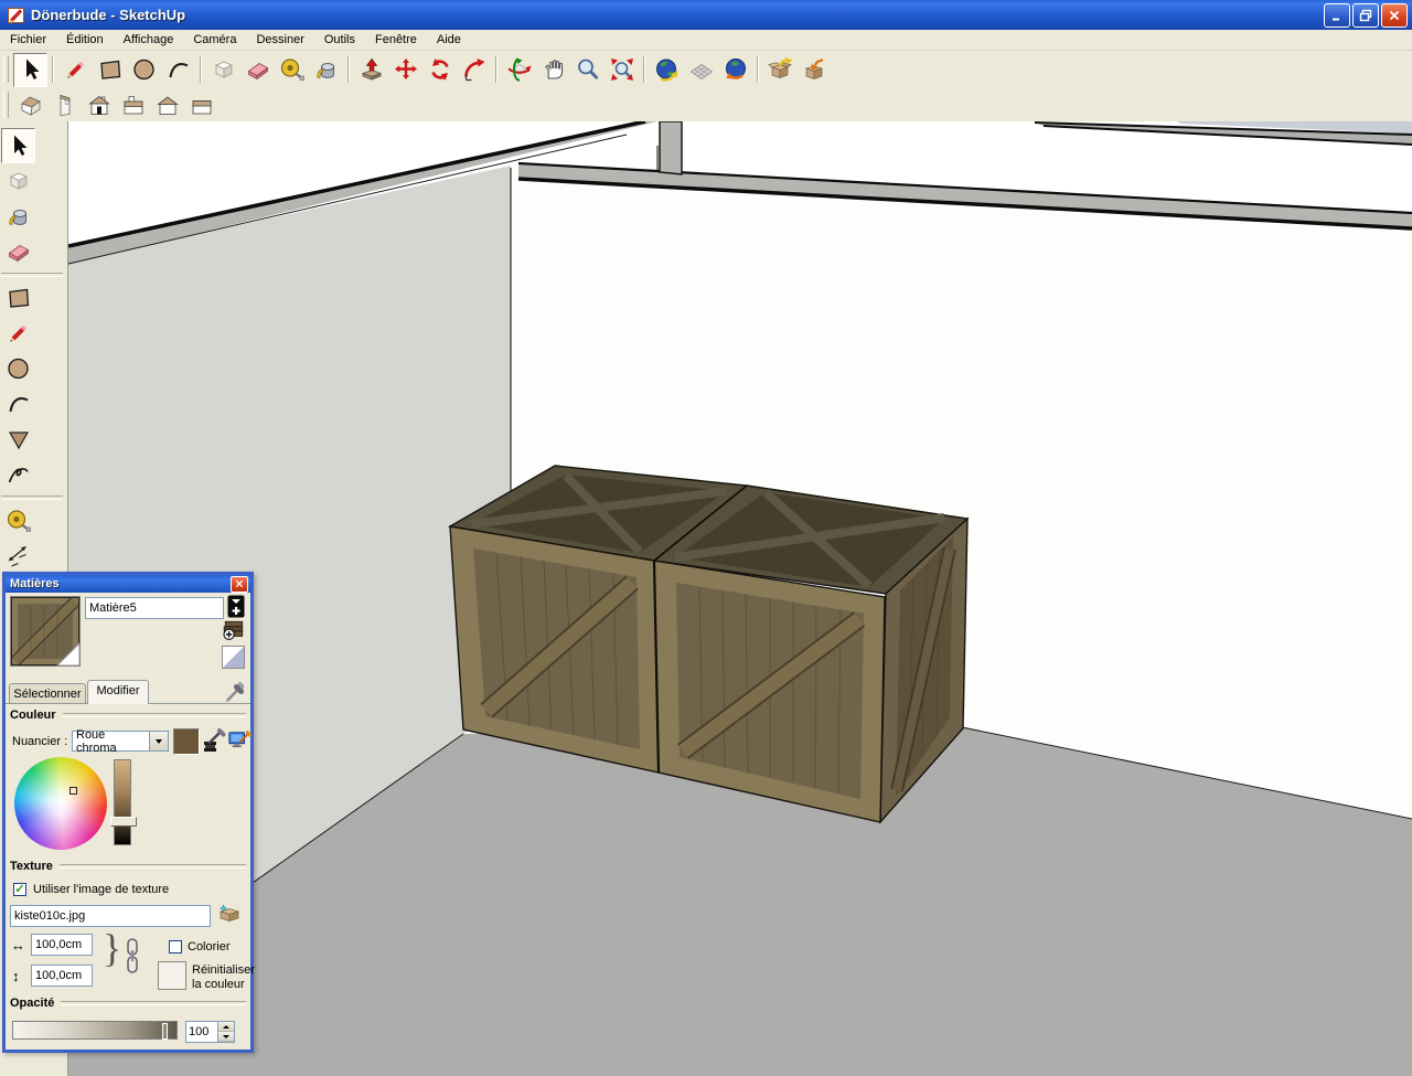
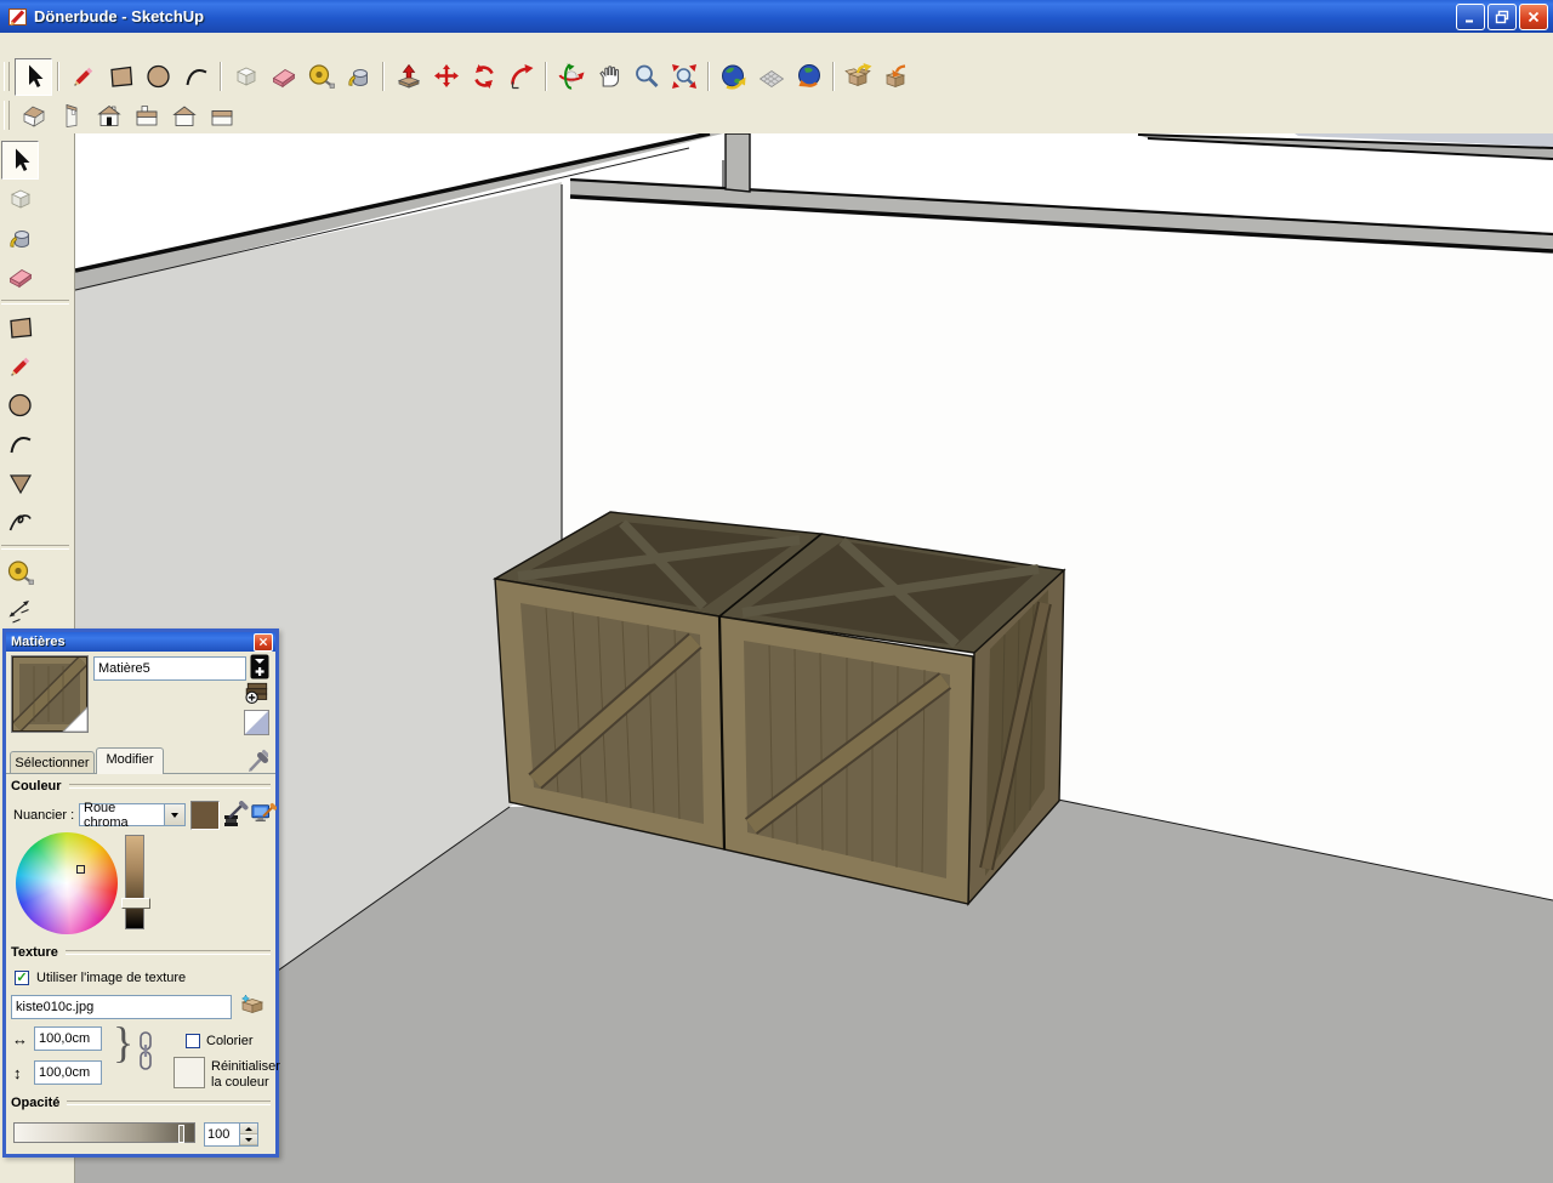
  Dönerbude - SketchUp
- Fichier
- Édition
- Affichage
- Caméra
- Dessiner
- Outils
- Fenêtre
- Aide
  Matières
  Matière5
  Sélectionner
  Modifier
  Couleur
  Nuancier :
  Roue chroma
  Texture
  ✓
  Utiliser l'image de texture
  kiste010c.jpg
  ↔
  100,0cm
  ↕
  100,0cm
  }
  Colorier
  Réinitialiser la couleur
  Opacité
  100
